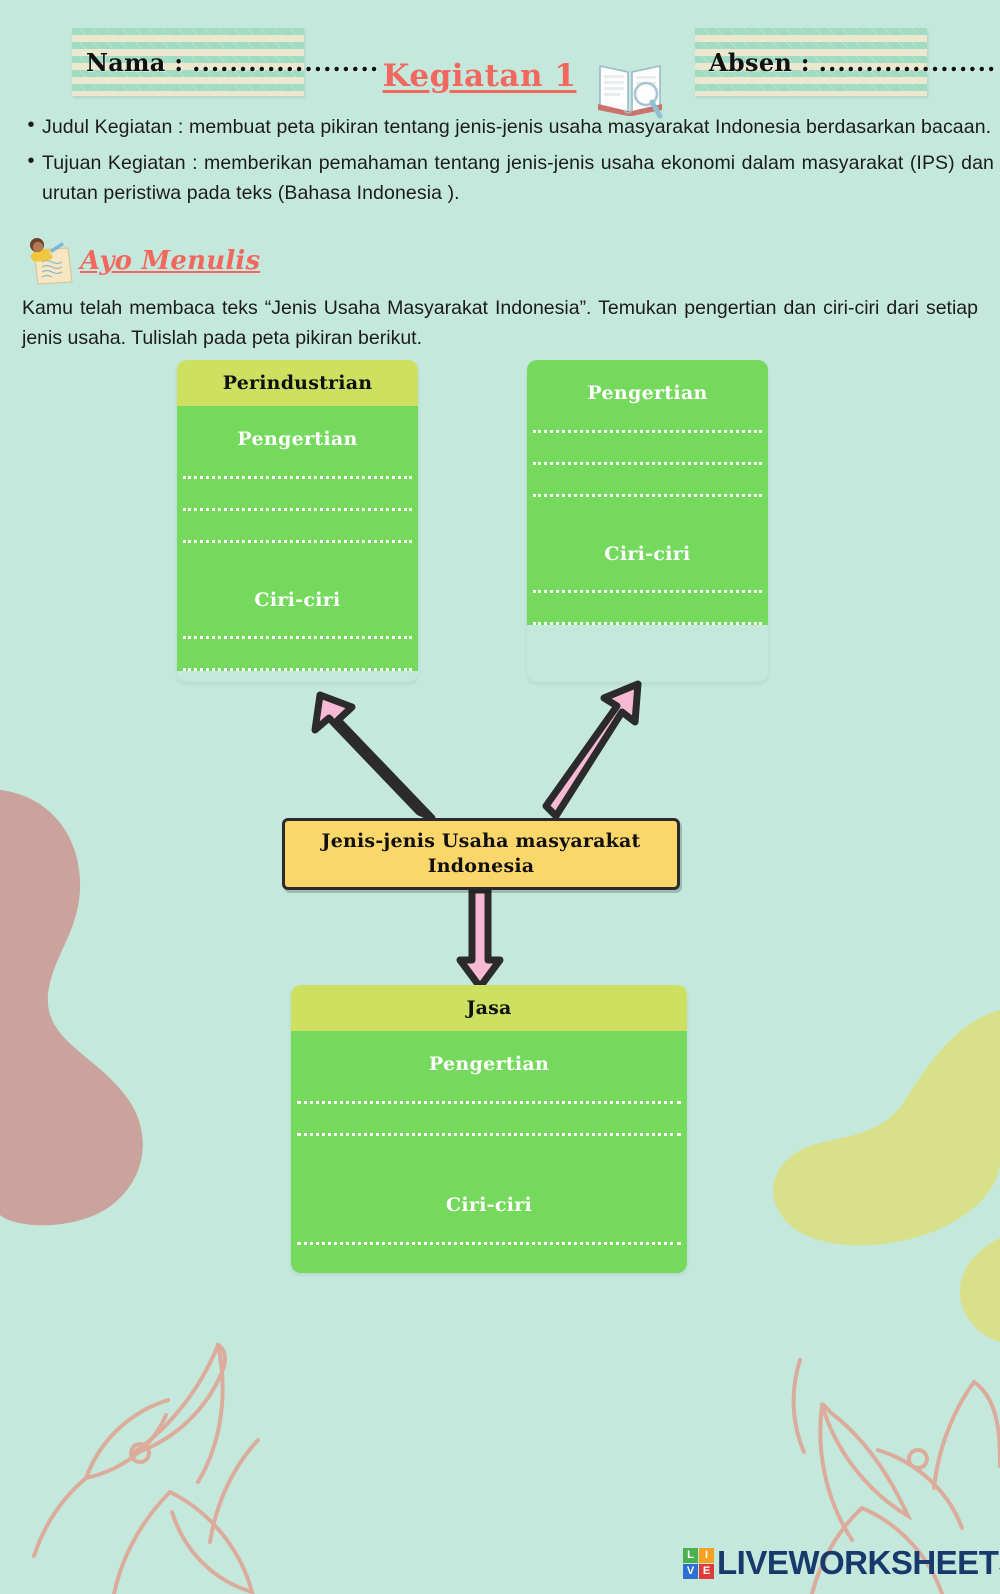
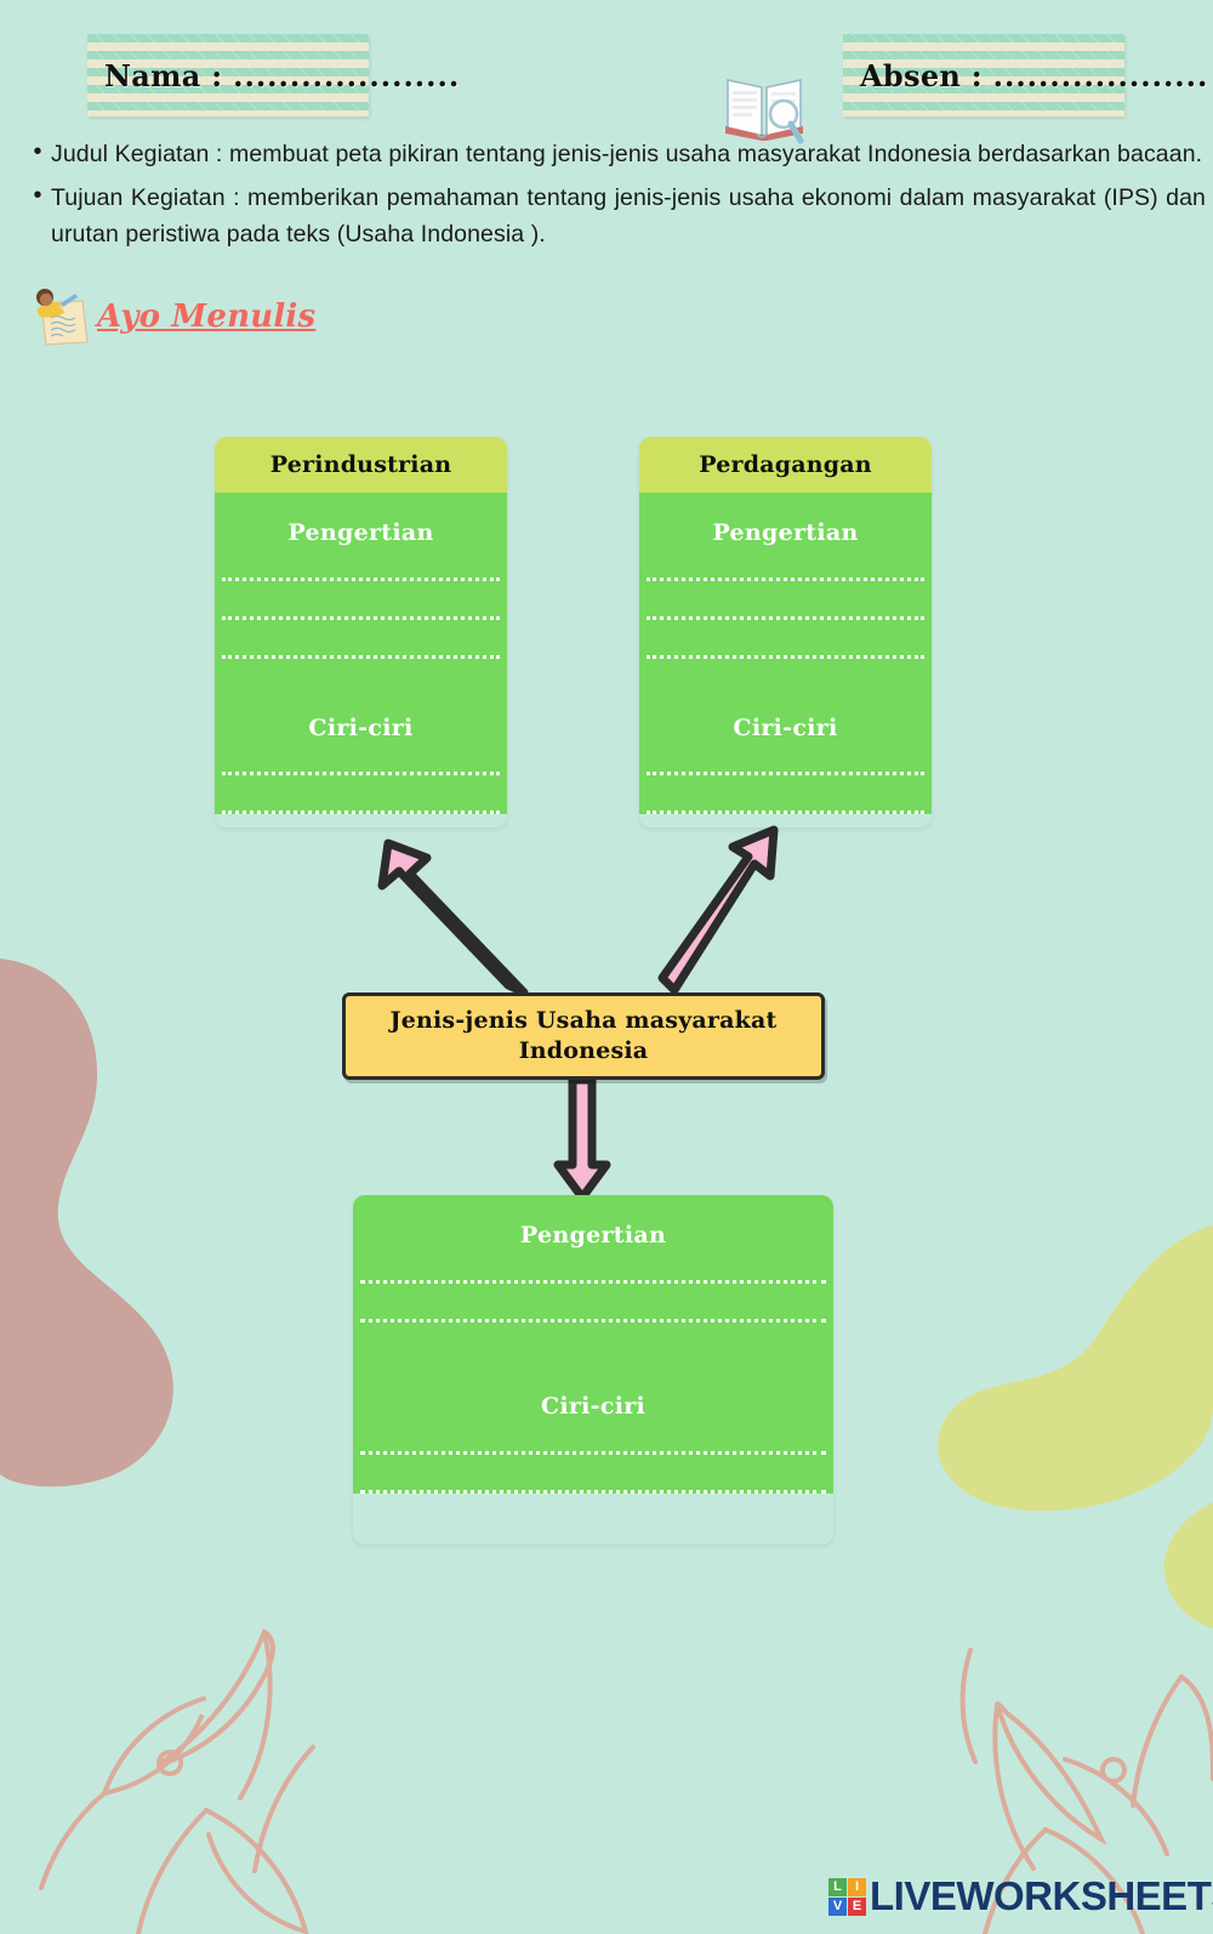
  Nama : ....................
- Kegiatan 1
  Absen : ...................
  •
  Judul Kegiatan : membuat peta pikiran tentang jenis-jenis usaha masyarakat Indonesia berdasarkan bacaan.
  •
- Tujuan Kegiatan : memberikan pemahaman tentang jenis-jenis usaha ekonomi dalam masyarakat (IPS) dan urutan peristiwa pada teks (Bahasa Indonesia ).
+ Tujuan Kegiatan : memberikan pemahaman tentang jenis-jenis usaha ekonomi dalam masyarakat (IPS) dan urutan peristiwa pada teks (Usaha Indonesia ).
  Ayo Menulis
- Kamu telah membaca teks “Jenis Usaha Masyarakat Indonesia”. Temukan pengertian dan ciri-ciri dari setiap jenis usaha. Tulislah pada peta pikiran berikut.
  Perindustrian
  Pengertian
  Ciri-ciri
+ Perdagangan
  Pengertian
  Ciri-ciri
- Jasa
  Pengertian
  Ciri-ciri
  Jenis-jenis Usaha masyarakat Indonesia
  L
  I
  V
  E
  LIVEWORKSHEET
